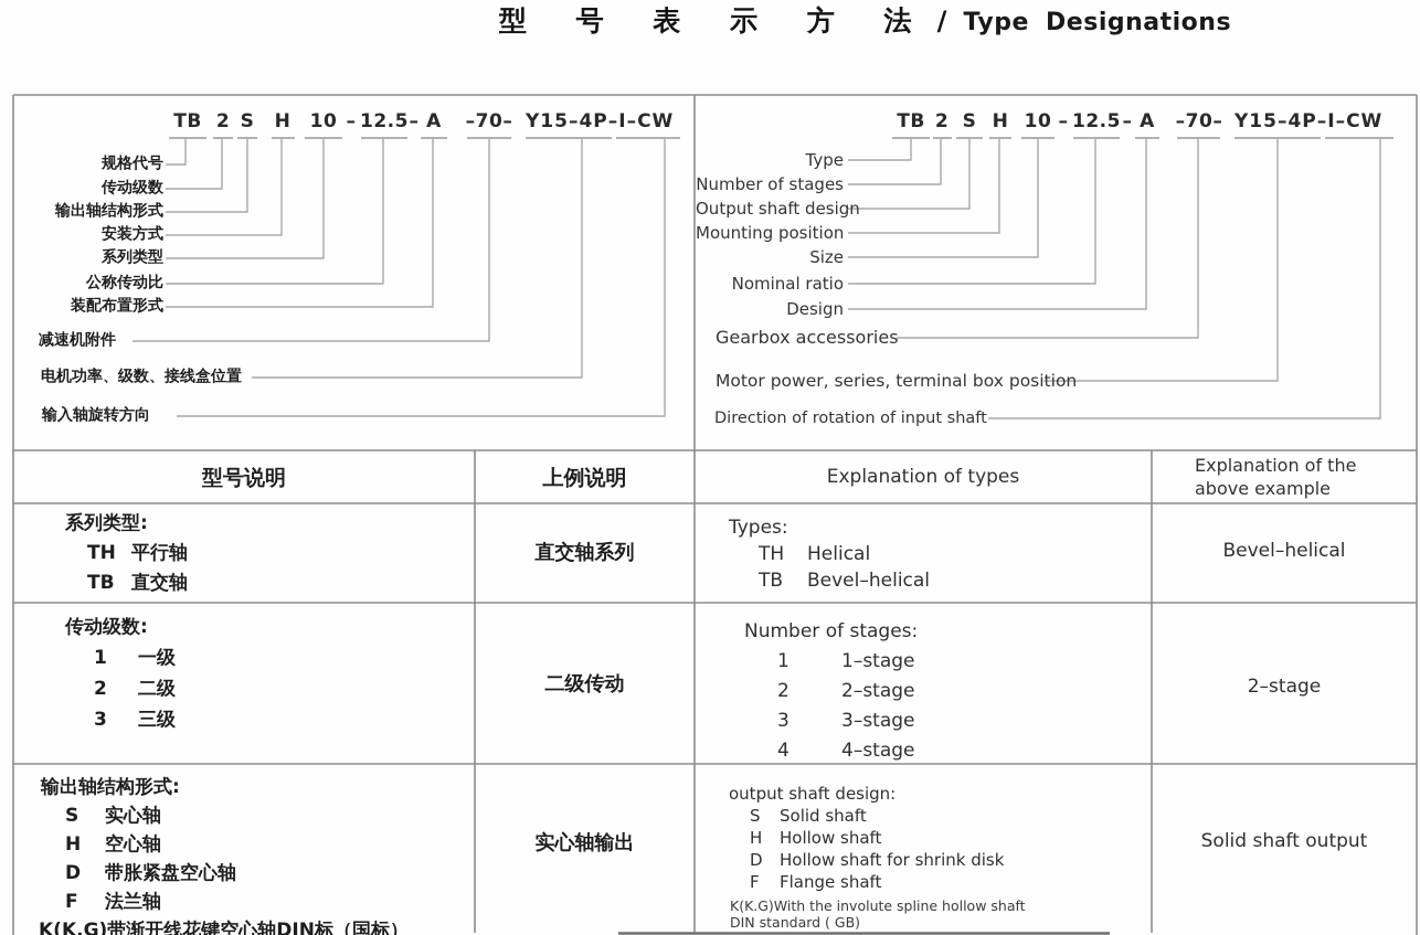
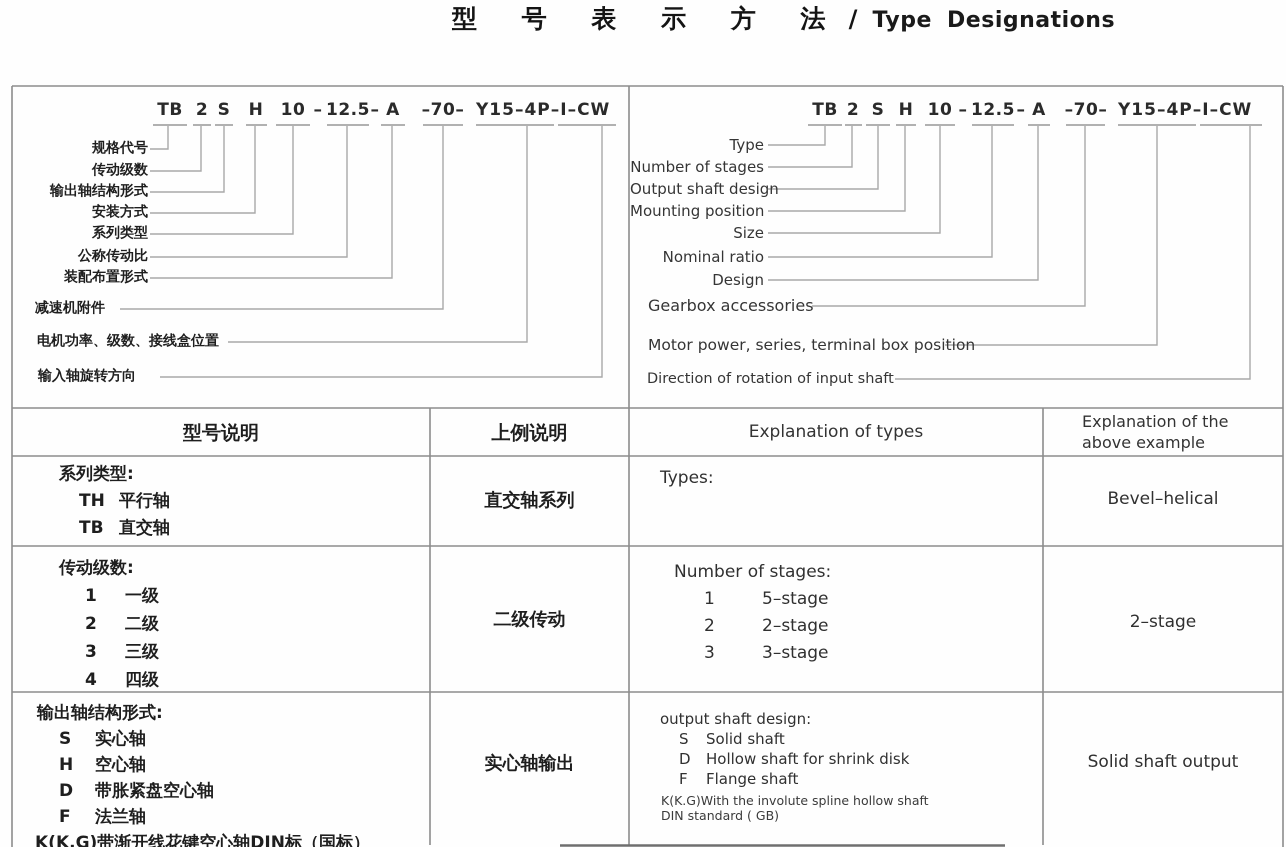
  型 号 表 示 方 法 / Type Designations
  TB
  2
  S
  H
  10
  –
  12.5
  –
  A
  –70–
  Y15–4P–I–CW
  TB
  2
  S
  H
  10
  –
  12.5
  –
  A
  –70–
  Y15–4P–I–CW
  规格代号
  传动级数
  输出轴结构形式
  安装方式
  系列类型
  公称传动比
  装配布置形式
  减速机附件
  电机功率、级数、接线盒位置
  输入轴旋转方向
  Type
  Number of stages
  Output shaft design
  Mounting position
  Size
  Nominal ratio
  Design
  Gearbox accessories
  Motor power, series, terminal box position
  Direction of rotation of input shaft
  型号说明
  上例说明
  Explanation of types
  Explanation of the above example
  系列类型:
  TH 平行轴
  TB 直交轴
  直交轴系列
  Types:
- TH Helical
- TB Bevel–helical
  Bevel–helical
  传动级数:
  1 一级
  2 二级
  3 三级
+ 4 四级
  二级传动
  Number of stages:
- 1 1–stage
+ 1 5–stage
  2 2–stage
  3 3–stage
- 4 4–stage
  2–stage
  输出轴结构形式:
  S 实心轴
  H 空心轴
  D 带胀紧盘空心轴
  F 法兰轴
  K(K.G)带渐开线花键空心轴DIN标（国标）
  实心轴输出
  output shaft design:
  S Solid shaft
- H Hollow shaft
  D Hollow shaft for shrink disk
  F Flange shaft
  K(K.G)With the involute spline hollow shaft
  DIN standard ( GB)
  Solid shaft output
